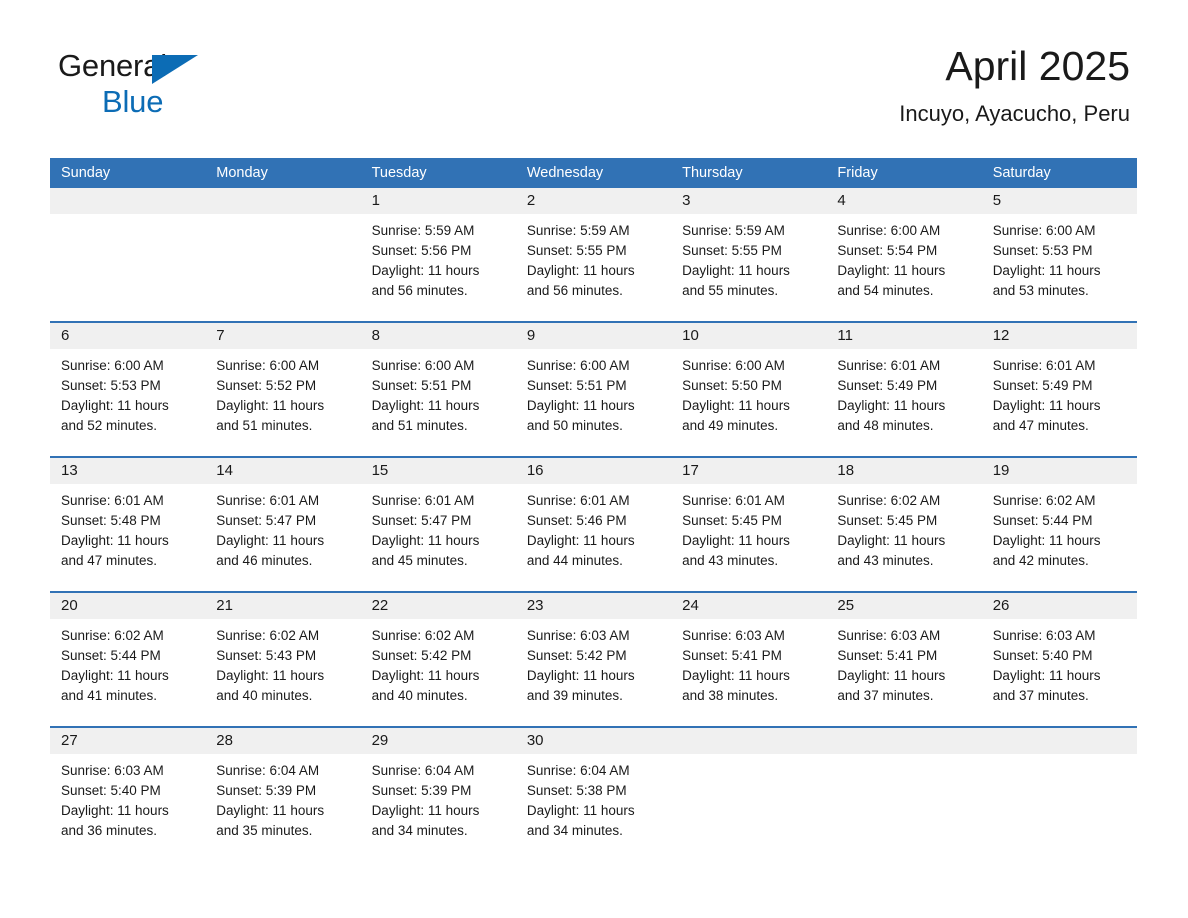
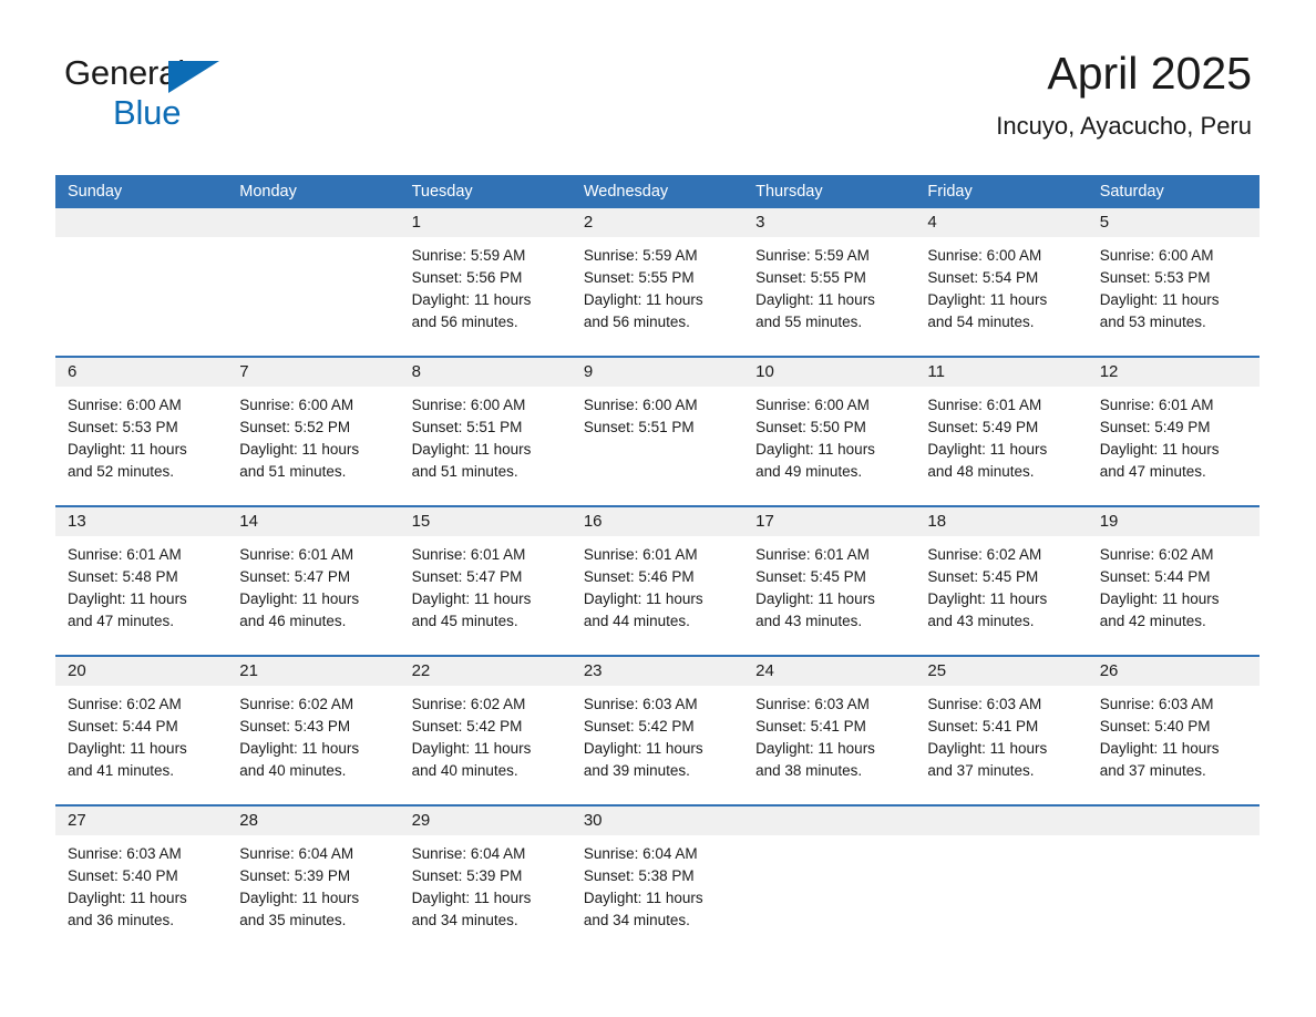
  General
  Blue
  April 2025
  Incuyo, Ayacucho, Peru
  Sunday
  Monday
  Tuesday
  Wednesday
  Thursday
  Friday
  Saturday
  1
  Sunrise: 5:59 AM
  Sunset: 5:56 PM
  Daylight: 11 hours and 56 minutes.
  2
  Sunrise: 5:59 AM
  Sunset: 5:55 PM
  Daylight: 11 hours and 56 minutes.
  3
  Sunrise: 5:59 AM
  Sunset: 5:55 PM
  Daylight: 11 hours and 55 minutes.
  4
  Sunrise: 6:00 AM
  Sunset: 5:54 PM
  Daylight: 11 hours and 54 minutes.
  5
  Sunrise: 6:00 AM
  Sunset: 5:53 PM
  Daylight: 11 hours and 53 minutes.
  6
  Sunrise: 6:00 AM
  Sunset: 5:53 PM
  Daylight: 11 hours and 52 minutes.
  7
  Sunrise: 6:00 AM
  Sunset: 5:52 PM
  Daylight: 11 hours and 51 minutes.
  8
  Sunrise: 6:00 AM
  Sunset: 5:51 PM
  Daylight: 11 hours and 51 minutes.
  9
  Sunrise: 6:00 AM
  Sunset: 5:51 PM
- Daylight: 11 hours and 50 minutes.
  10
  Sunrise: 6:00 AM
  Sunset: 5:50 PM
  Daylight: 11 hours and 49 minutes.
  11
  Sunrise: 6:01 AM
  Sunset: 5:49 PM
  Daylight: 11 hours and 48 minutes.
  12
  Sunrise: 6:01 AM
  Sunset: 5:49 PM
  Daylight: 11 hours and 47 minutes.
  13
  Sunrise: 6:01 AM
  Sunset: 5:48 PM
  Daylight: 11 hours and 47 minutes.
  14
  Sunrise: 6:01 AM
  Sunset: 5:47 PM
  Daylight: 11 hours and 46 minutes.
  15
  Sunrise: 6:01 AM
  Sunset: 5:47 PM
  Daylight: 11 hours and 45 minutes.
  16
  Sunrise: 6:01 AM
  Sunset: 5:46 PM
  Daylight: 11 hours and 44 minutes.
  17
  Sunrise: 6:01 AM
  Sunset: 5:45 PM
  Daylight: 11 hours and 43 minutes.
  18
  Sunrise: 6:02 AM
  Sunset: 5:45 PM
  Daylight: 11 hours and 43 minutes.
  19
  Sunrise: 6:02 AM
  Sunset: 5:44 PM
  Daylight: 11 hours and 42 minutes.
  20
  Sunrise: 6:02 AM
  Sunset: 5:44 PM
  Daylight: 11 hours and 41 minutes.
  21
  Sunrise: 6:02 AM
  Sunset: 5:43 PM
  Daylight: 11 hours and 40 minutes.
  22
  Sunrise: 6:02 AM
  Sunset: 5:42 PM
  Daylight: 11 hours and 40 minutes.
  23
  Sunrise: 6:03 AM
  Sunset: 5:42 PM
  Daylight: 11 hours and 39 minutes.
  24
  Sunrise: 6:03 AM
  Sunset: 5:41 PM
  Daylight: 11 hours and 38 minutes.
  25
  Sunrise: 6:03 AM
  Sunset: 5:41 PM
  Daylight: 11 hours and 37 minutes.
  26
  Sunrise: 6:03 AM
  Sunset: 5:40 PM
  Daylight: 11 hours and 37 minutes.
  27
  Sunrise: 6:03 AM
  Sunset: 5:40 PM
  Daylight: 11 hours and 36 minutes.
  28
  Sunrise: 6:04 AM
  Sunset: 5:39 PM
  Daylight: 11 hours and 35 minutes.
  29
  Sunrise: 6:04 AM
  Sunset: 5:39 PM
  Daylight: 11 hours and 34 minutes.
  30
  Sunrise: 6:04 AM
  Sunset: 5:38 PM
  Daylight: 11 hours and 34 minutes.
